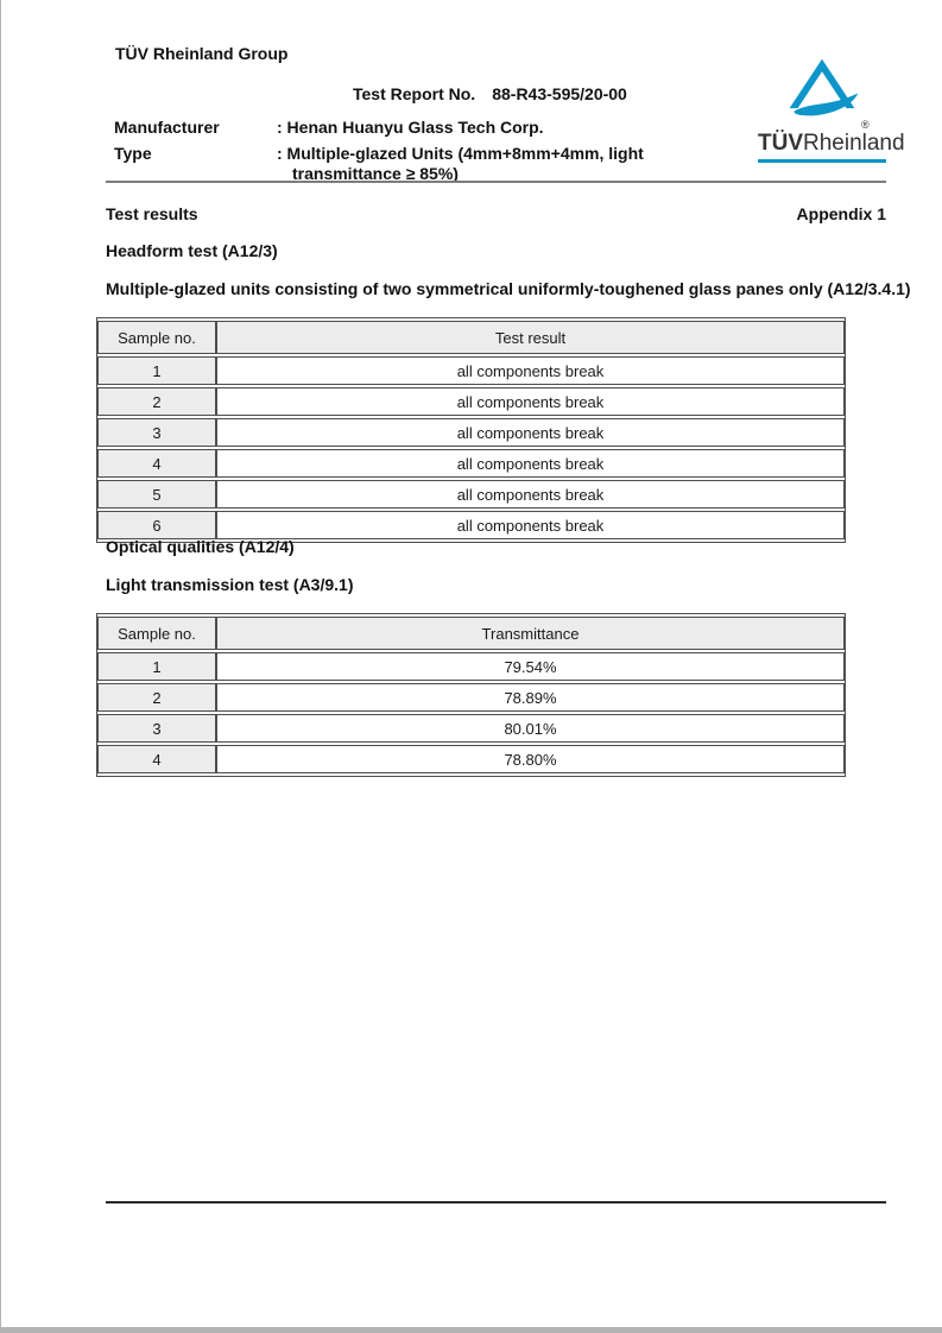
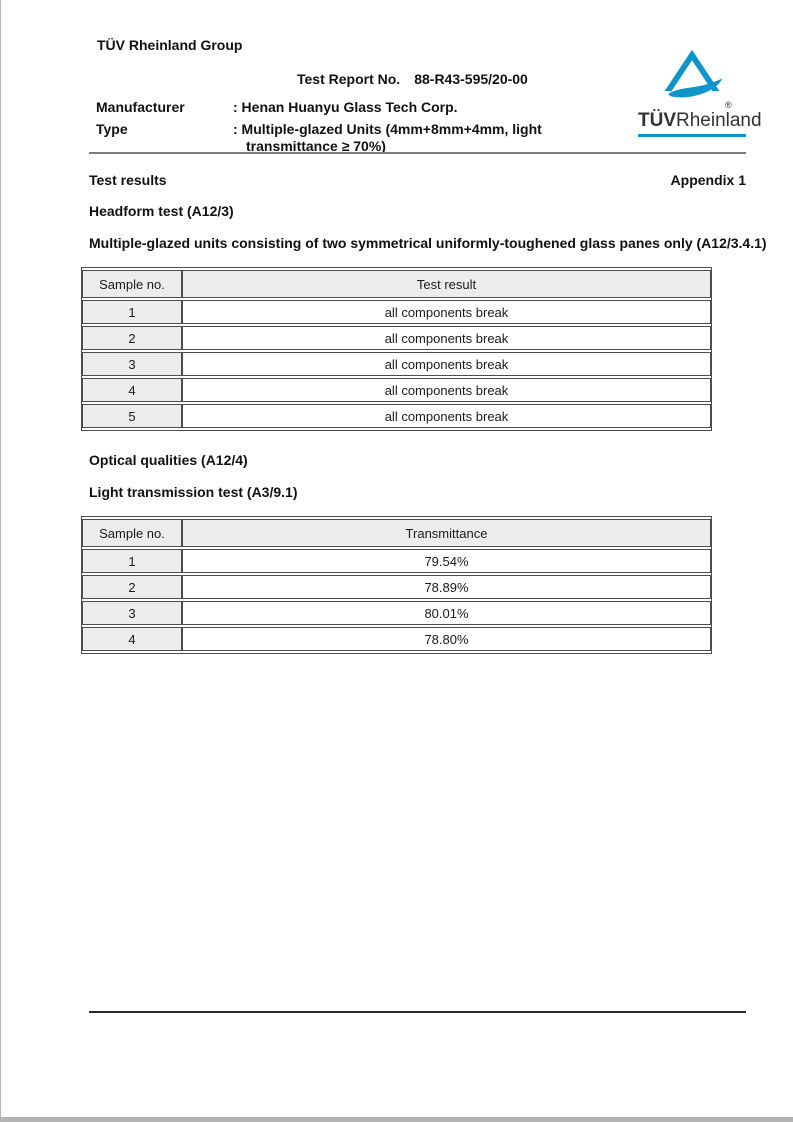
  TÜV Rheinland Group
  TÜVRheinland
  ®
  Test Report No. 88-R43-595/20-00
  Manufacturer
  : Henan Huanyu Glass Tech Corp.
  Type
- : Multiple-glazed Units (4mm+8mm+4mm, light transmittance ≥ 85%)
+ : Multiple-glazed Units (4mm+8mm+4mm, light transmittance ≥ 70%)
  Test results
  Appendix 1
  Headform test (A12/3)
  Multiple-glazed units consisting of two symmetrical uniformly-toughened glass panes only (A12/3.4.1)
  Sample no.	Test result
  1	all components break
  2	all components break
  3	all components break
  4	all components break
  5	all components break
- 6	all components break
  Optical qualities (A12/4)
  Light transmission test (A3/9.1)
  Sample no.	Transmittance
  1	79.54%
  2	78.89%
  3	80.01%
  4	78.80%
